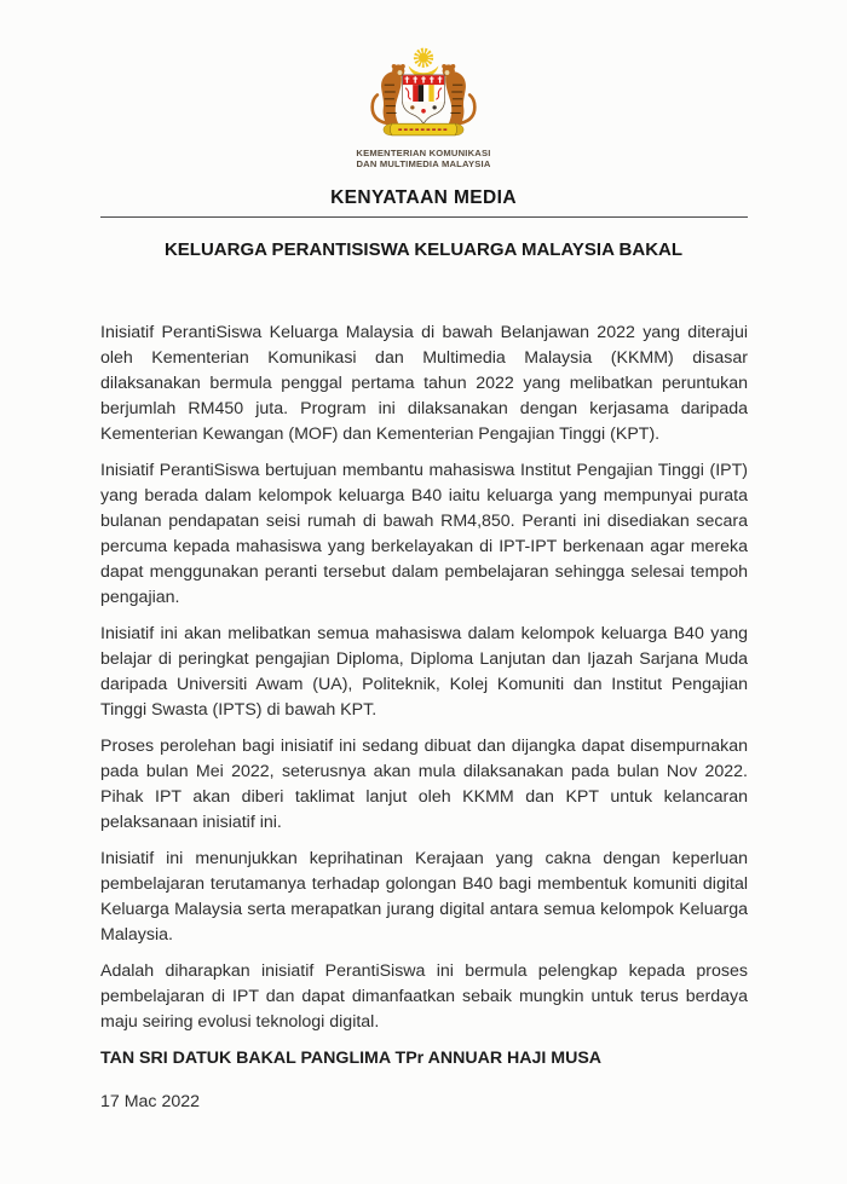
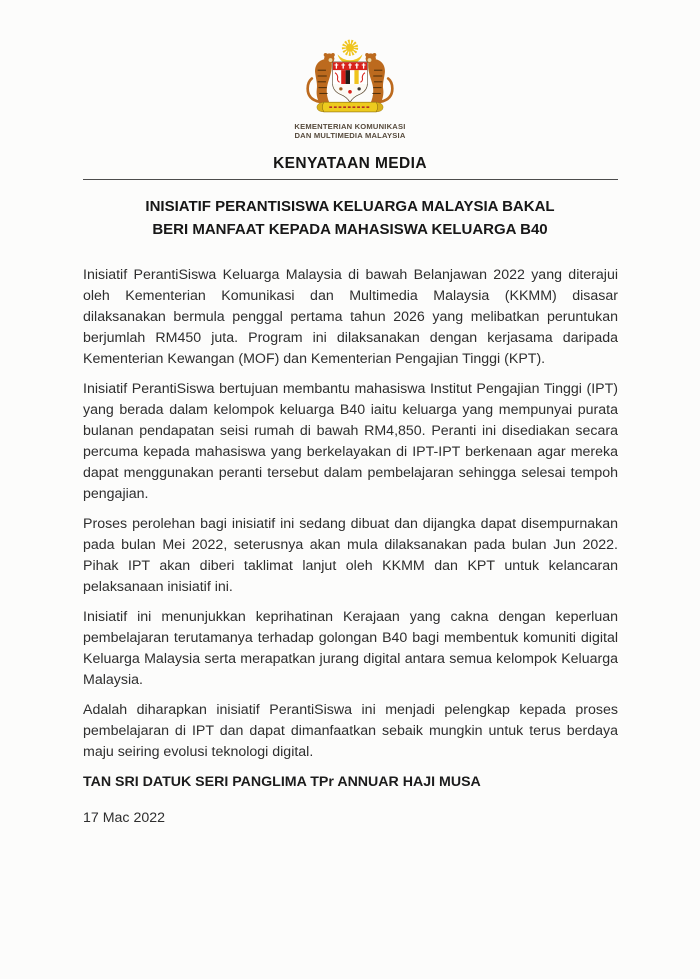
  KEMENTERIAN KOMUNIKASI
  DAN MULTIMEDIA MALAYSIA
  KENYATAAN MEDIA
- KELUARGA PERANTISISWA KELUARGA MALAYSIA BAKAL
+ INISIATIF PERANTISISWA KELUARGA MALAYSIA BAKAL
+ BERI MANFAAT KEPADA MAHASISWA KELUARGA B40
- Inisiatif PerantiSiswa Keluarga Malaysia di bawah Belanjawan 2022 yang diterajui oleh Kementerian Komunikasi dan Multimedia Malaysia (KKMM) disasar dilaksanakan bermula penggal pertama tahun 2022 yang melibatkan peruntukan berjumlah RM450 juta. Program ini dilaksanakan dengan kerjasama daripada Kementerian Kewangan (MOF) dan Kementerian Pengajian Tinggi (KPT).
+ Inisiatif PerantiSiswa Keluarga Malaysia di bawah Belanjawan 2022 yang diterajui oleh Kementerian Komunikasi dan Multimedia Malaysia (KKMM) disasar dilaksanakan bermula penggal pertama tahun 2026 yang melibatkan peruntukan berjumlah RM450 juta. Program ini dilaksanakan dengan kerjasama daripada Kementerian Kewangan (MOF) dan Kementerian Pengajian Tinggi (KPT).
  Inisiatif PerantiSiswa bertujuan membantu mahasiswa Institut Pengajian Tinggi (IPT) yang berada dalam kelompok keluarga B40 iaitu keluarga yang mempunyai purata bulanan pendapatan seisi rumah di bawah RM4,850. Peranti ini disediakan secara percuma kepada mahasiswa yang berkelayakan di IPT-IPT berkenaan agar mereka dapat menggunakan peranti tersebut dalam pembelajaran sehingga selesai tempoh pengajian.
- Inisiatif ini akan melibatkan semua mahasiswa dalam kelompok keluarga B40 yang belajar di peringkat pengajian Diploma, Diploma Lanjutan dan Ijazah Sarjana Muda daripada Universiti Awam (UA), Politeknik, Kolej Komuniti dan Institut Pengajian Tinggi Swasta (IPTS) di bawah KPT.
- Proses perolehan bagi inisiatif ini sedang dibuat dan dijangka dapat disempurnakan pada bulan Mei 2022, seterusnya akan mula dilaksanakan pada bulan Nov 2022. Pihak IPT akan diberi taklimat lanjut oleh KKMM dan KPT untuk kelancaran pelaksanaan inisiatif ini.
+ Proses perolehan bagi inisiatif ini sedang dibuat dan dijangka dapat disempurnakan pada bulan Mei 2022, seterusnya akan mula dilaksanakan pada bulan Jun 2022. Pihak IPT akan diberi taklimat lanjut oleh KKMM dan KPT untuk kelancaran pelaksanaan inisiatif ini.
  Inisiatif ini menunjukkan keprihatinan Kerajaan yang cakna dengan keperluan pembelajaran terutamanya terhadap golongan B40 bagi membentuk komuniti digital Keluarga Malaysia serta merapatkan jurang digital antara semua kelompok Keluarga Malaysia.
- Adalah diharapkan inisiatif PerantiSiswa ini bermula pelengkap kepada proses pembelajaran di IPT dan dapat dimanfaatkan sebaik mungkin untuk terus berdaya maju seiring evolusi teknologi digital.
+ Adalah diharapkan inisiatif PerantiSiswa ini menjadi pelengkap kepada proses pembelajaran di IPT dan dapat dimanfaatkan sebaik mungkin untuk terus berdaya maju seiring evolusi teknologi digital.
- TAN SRI DATUK BAKAL PANGLIMA TPr ANNUAR HAJI MUSA
+ TAN SRI DATUK SERI PANGLIMA TPr ANNUAR HAJI MUSA
  17 Mac 2022
